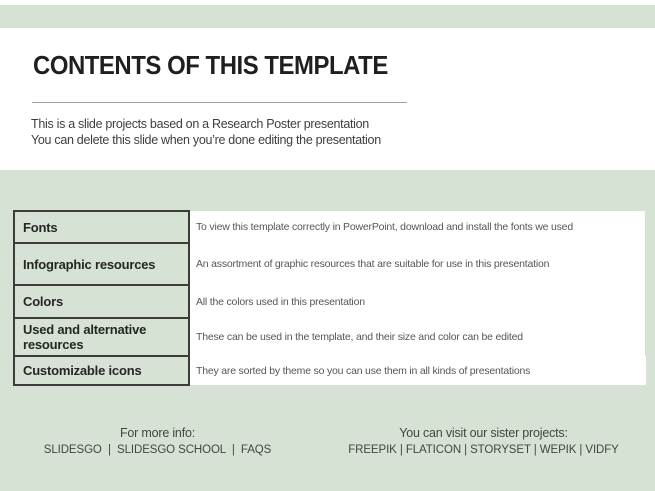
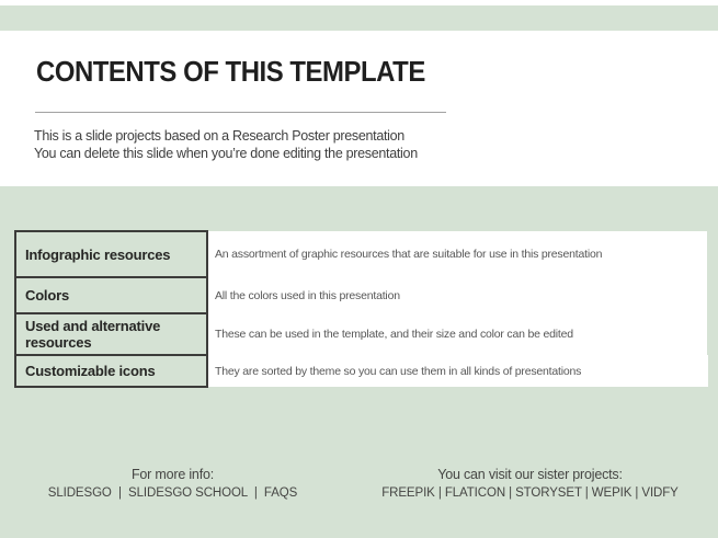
  CONTENTS OF THIS TEMPLATE
  This is a slide projects based on a Research Poster presentation
  You can delete this slide when you’re done editing the presentation
- Fonts	To view this template correctly in PowerPoint, download and install the fonts we used
  Infographic resources	An assortment of graphic resources that are suitable for use in this presentation
  Colors	All the colors used in this presentation
  Used and alternative resources	These can be used in the template, and their size and color can be edited
  Customizable icons	They are sorted by theme so you can use them in all kinds of presentations
  For more info:
  SLIDESGO | SLIDESGO SCHOOL | FAQS
  You can visit our sister projects:
  FREEPIK | FLATICON | STORYSET | WEPIK | VIDFY
